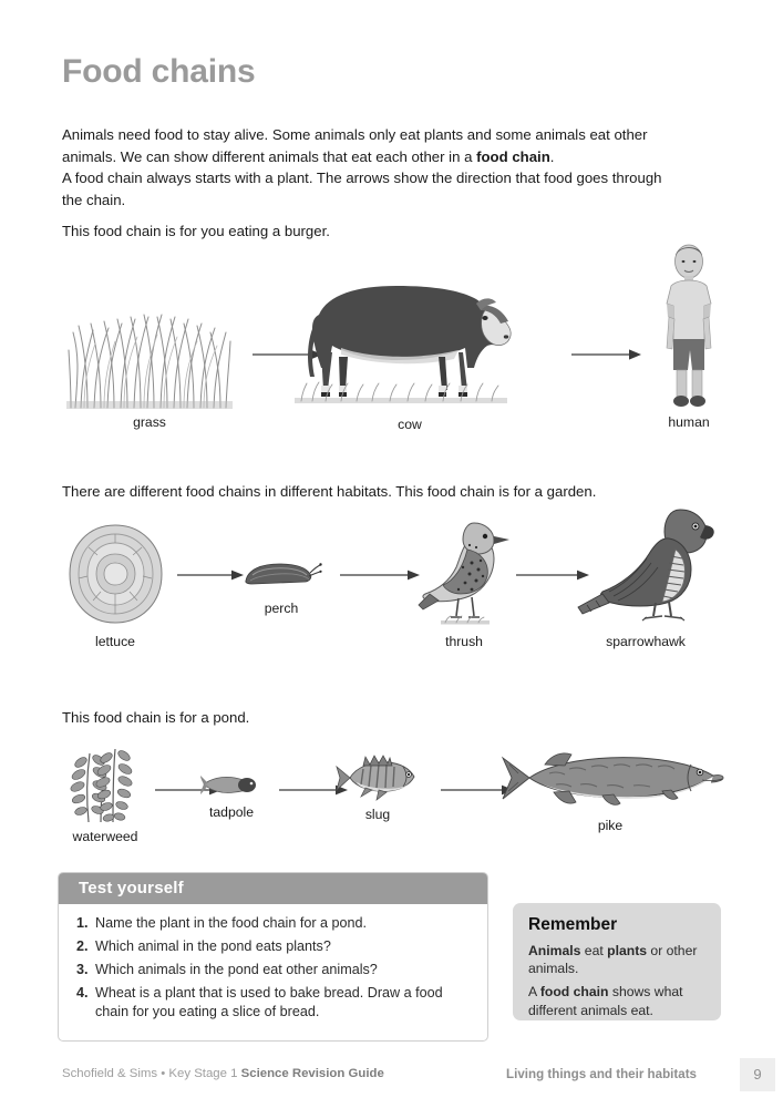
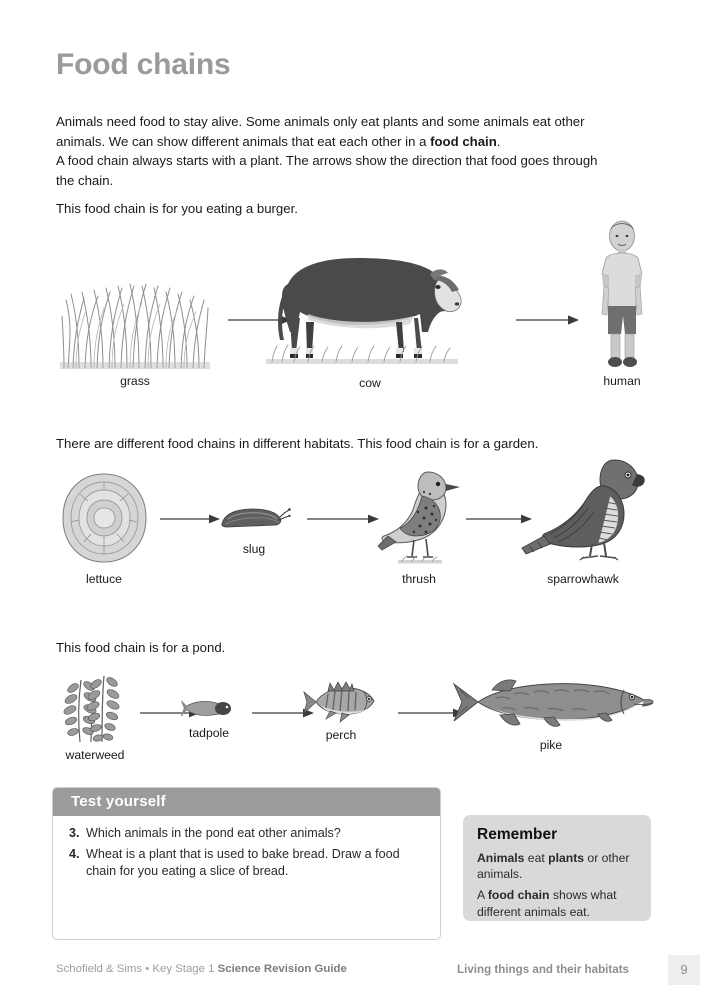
  Food chains
  Animals need food to stay alive. Some animals only eat plants and some animals eat other animals. We can show different animals that eat each other in a food chain.
  A food chain always starts with a plant. The arrows show the direction that food goes through the chain.
  This food chain is for you eating a burger.
  grass
  cow
  human
  There are different food chains in different habitats. This food chain is for a garden.
  lettuce
- perch
+ slug
  thrush
  sparrowhawk
  This food chain is for a pond.
  waterweed
  tadpole
- slug
+ perch
  pike
  Test yourself
- 1.
- Name the plant in the food chain for a pond.
- 2.
- Which animal in the pond eats plants?
  3.
  Which animals in the pond eat other animals?
  4.
  Wheat is a plant that is used to bake bread. Draw a food chain for you eating a slice of bread.
  Remember
  Animals eat plants or other animals.
  A food chain shows what different animals eat.
  Schofield & Sims • Key Stage 1 Science Revision Guide
  Living things and their habitats
  9
